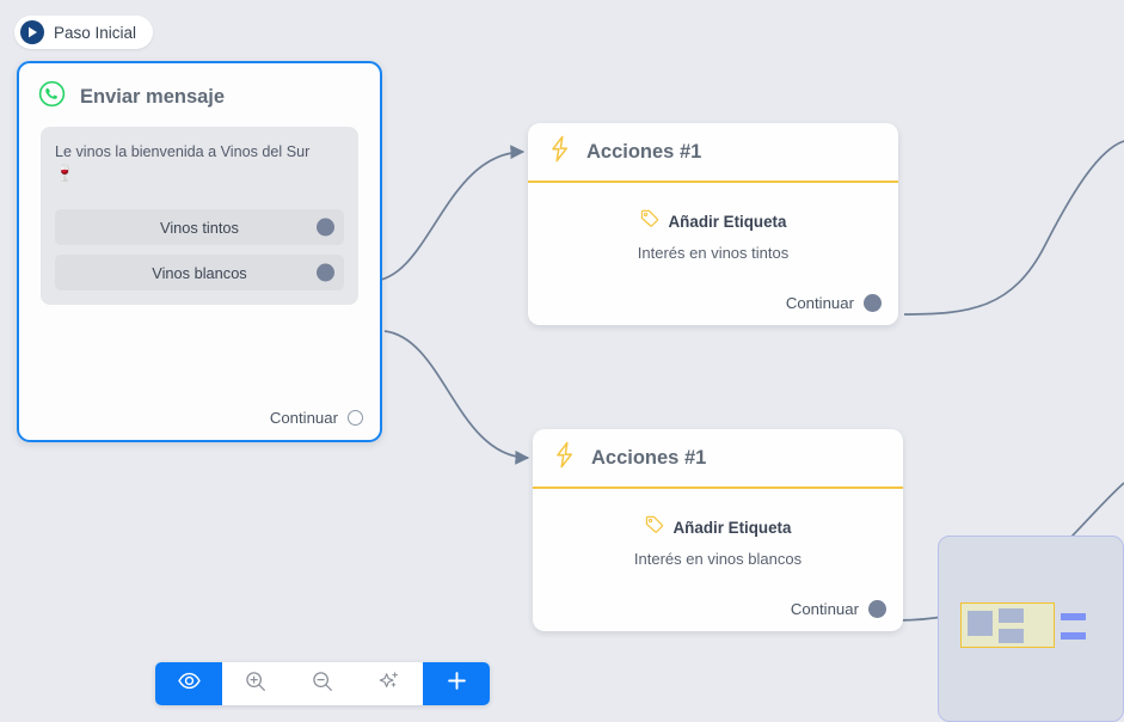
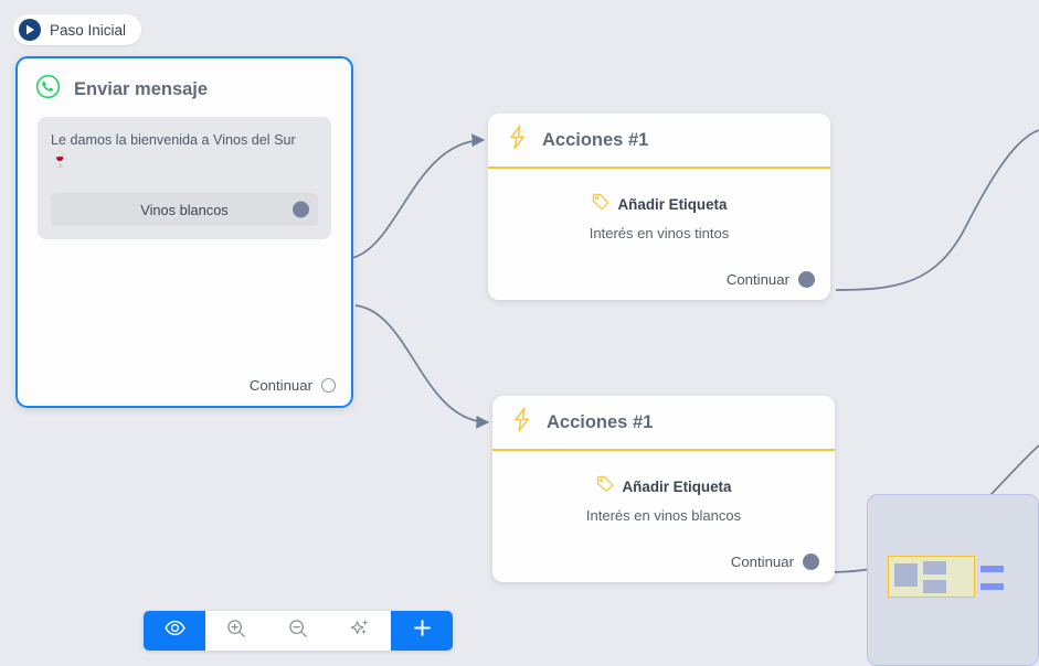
  Paso Inicial
  Enviar mensaje
- Le vinos la bienvenida a Vinos del Sur
+ Le damos la bienvenida a Vinos del Sur
  🍷
- Vinos tintos
  Vinos blancos
  Continuar
  Acciones #1
  Añadir Etiqueta
  Interés en vinos tintos
  Continuar
  Acciones #1
  Añadir Etiqueta
  Interés en vinos blancos
  Continuar
